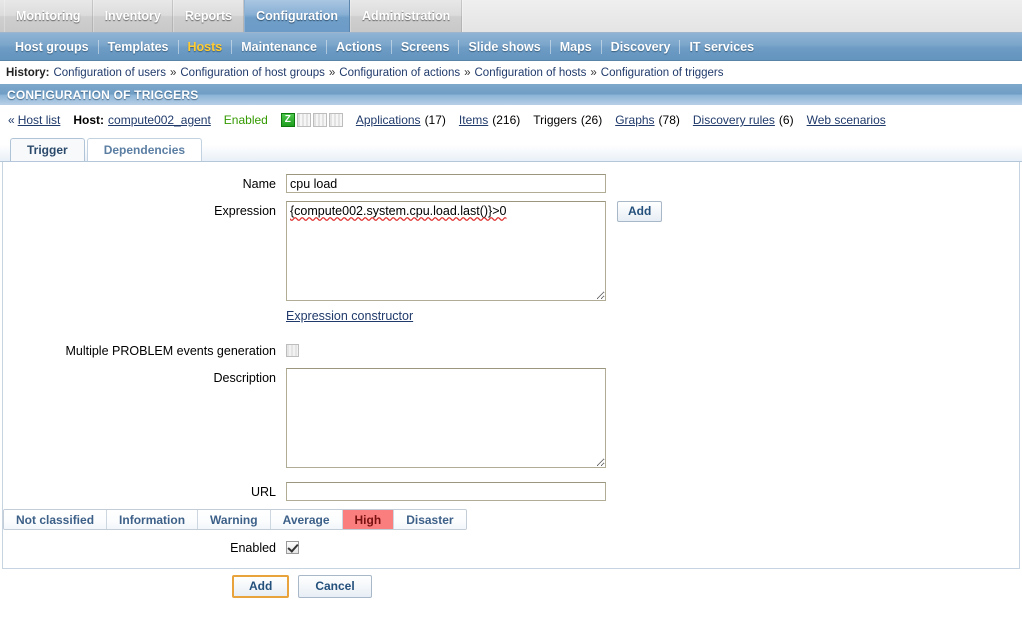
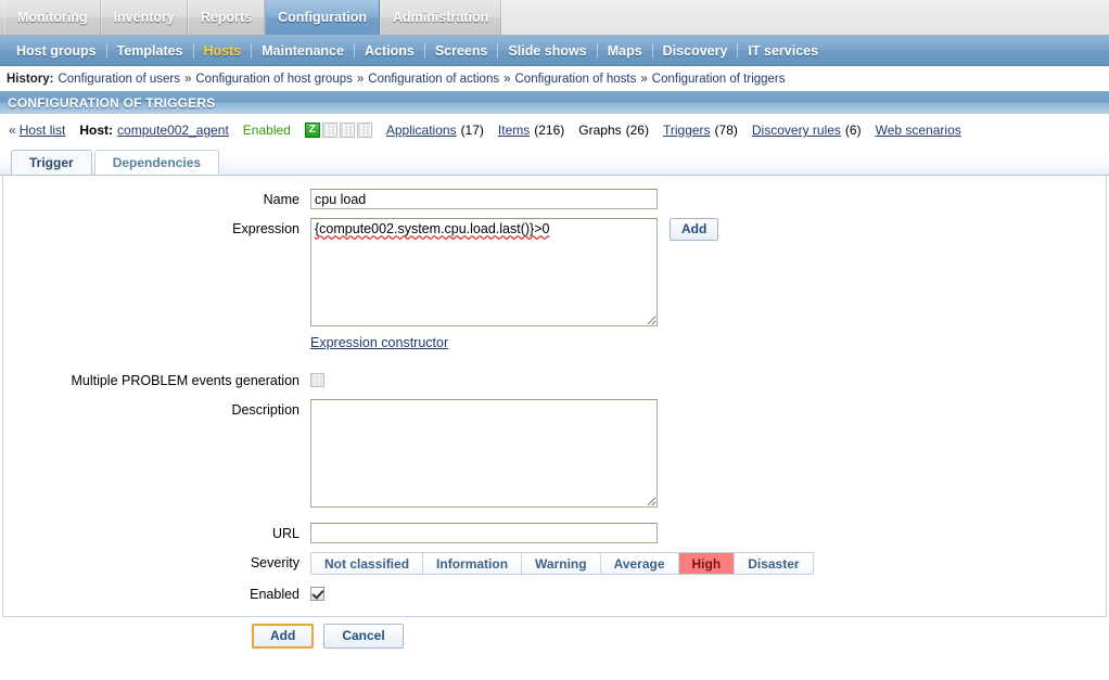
  Monitoring
  Inventory
  Reports
  Configuration
  Administration
  Host groups
  Templates
  Hosts
  Maintenance
  Actions
  Screens
  Slide shows
  Maps
  Discovery
  IT services
  History:
  Configuration of users
  »
  Configuration of host groups
  »
  Configuration of actions
  »
  Configuration of hosts
  »
  Configuration of triggers
  CONFIGURATION OF TRIGGERS
  «
  Host list
  Host:
  compute002_agent
  Enabled
  Z
  Applications
  (17)
  Items
  (216)
- Triggers
+ Graphs
  (26)
- Graphs
+ Triggers
  (78)
  Discovery rules
  (6)
  Web scenarios
  Trigger
  Dependencies
  Name
  cpu load
  Expression
  {compute002.system.cpu.load.last()}>0
  Add
  Expression constructor
  Multiple PROBLEM events generation
  Description
  URL
+ Severity
  Not classified
  Information
  Warning
  Average
  High
  Disaster
  Enabled
  Add
  Cancel
